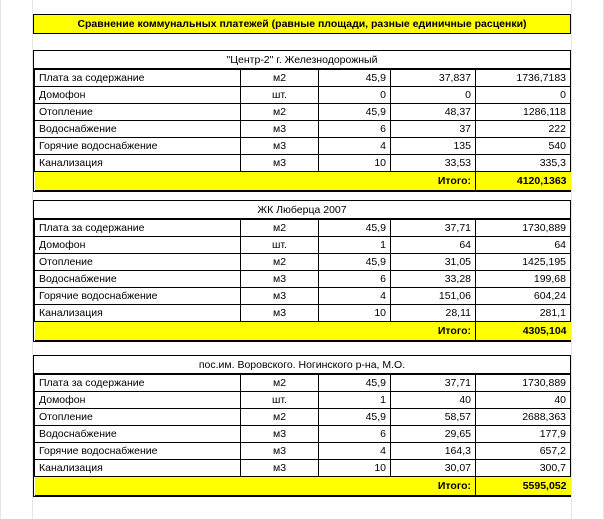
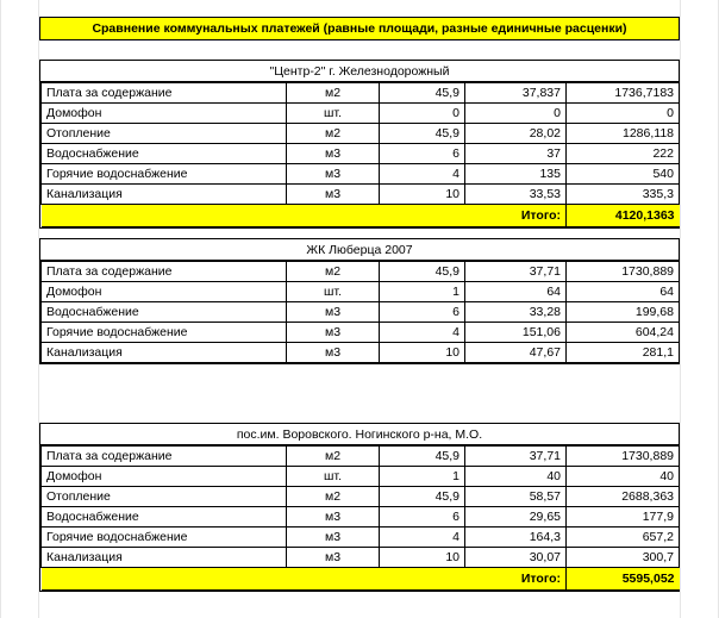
  Сравнение коммунальных платежей (равные площади, разные единичные расценки)
  "Центр-2" г. Железнодорожный
  Плата за содержание	м2	45,9	37,837	1736,7183
  Домофон	шт.	0	0	0
- Отопление	м2	45,9	48,37	1286,118
+ Отопление	м2	45,9	28,02	1286,118
  Водоснабжение	м3	6	37	222
  Горячие водоснабжение	м3	4	135	540
  Канализация	м3	10	33,53	335,3
  Итого:	4120,1363
  ЖК Люберца 2007
  Плата за содержание	м2	45,9	37,71	1730,889
  Домофон	шт.	1	64	64
- Отопление	м2	45,9	31,05	1425,195
  Водоснабжение	м3	6	33,28	199,68
  Горячие водоснабжение	м3	4	151,06	604,24
- Канализация	м3	10	28,11	281,1
+ Канализация	м3	10	47,67	281,1
- Итого:	4305,104
  пос.им. Воровского. Ногинского р-на, М.О.
  Плата за содержание	м2	45,9	37,71	1730,889
  Домофон	шт.	1	40	40
  Отопление	м2	45,9	58,57	2688,363
  Водоснабжение	м3	6	29,65	177,9
  Горячие водоснабжение	м3	4	164,3	657,2
  Канализация	м3	10	30,07	300,7
  Итого:	5595,052
